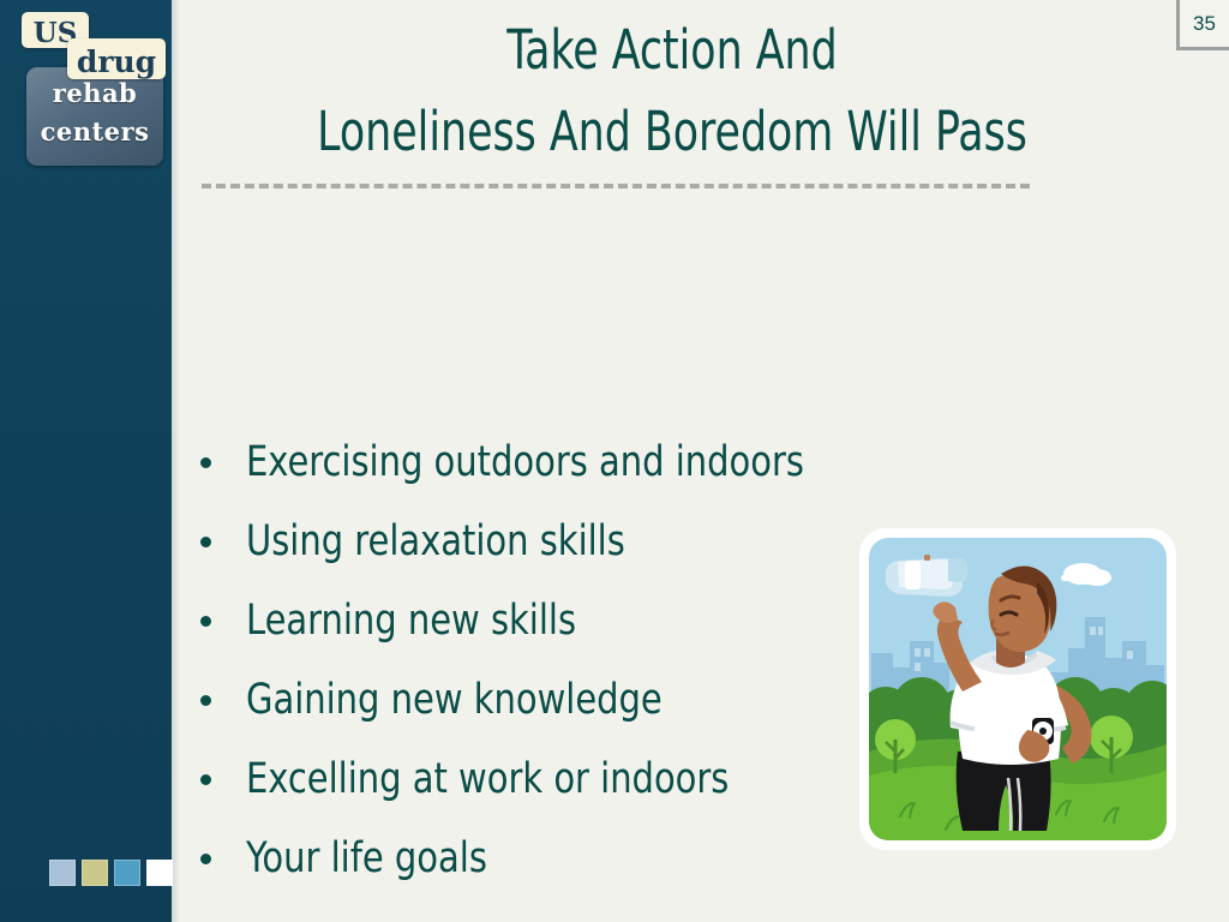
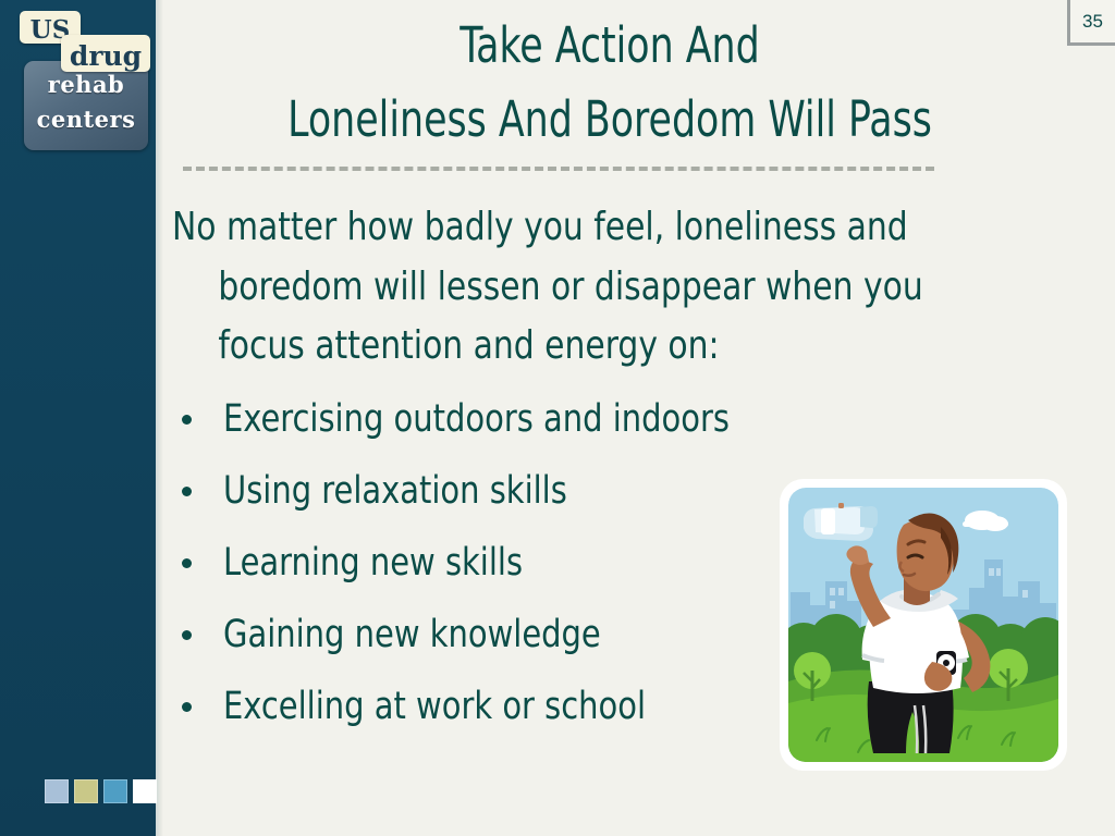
  rehab
  centers
  US
  drug
  35
  Take Action And
  Loneliness And Boredom Will Pass
+ No matter how badly you feel, loneliness and boredom will lessen or disappear when you focus attention and energy on:
  Exercising outdoors and indoors
  Using relaxation skills
  Learning new skills
  Gaining new knowledge
- Excelling at work or indoors
+ Excelling at work or school
- Your life goals
